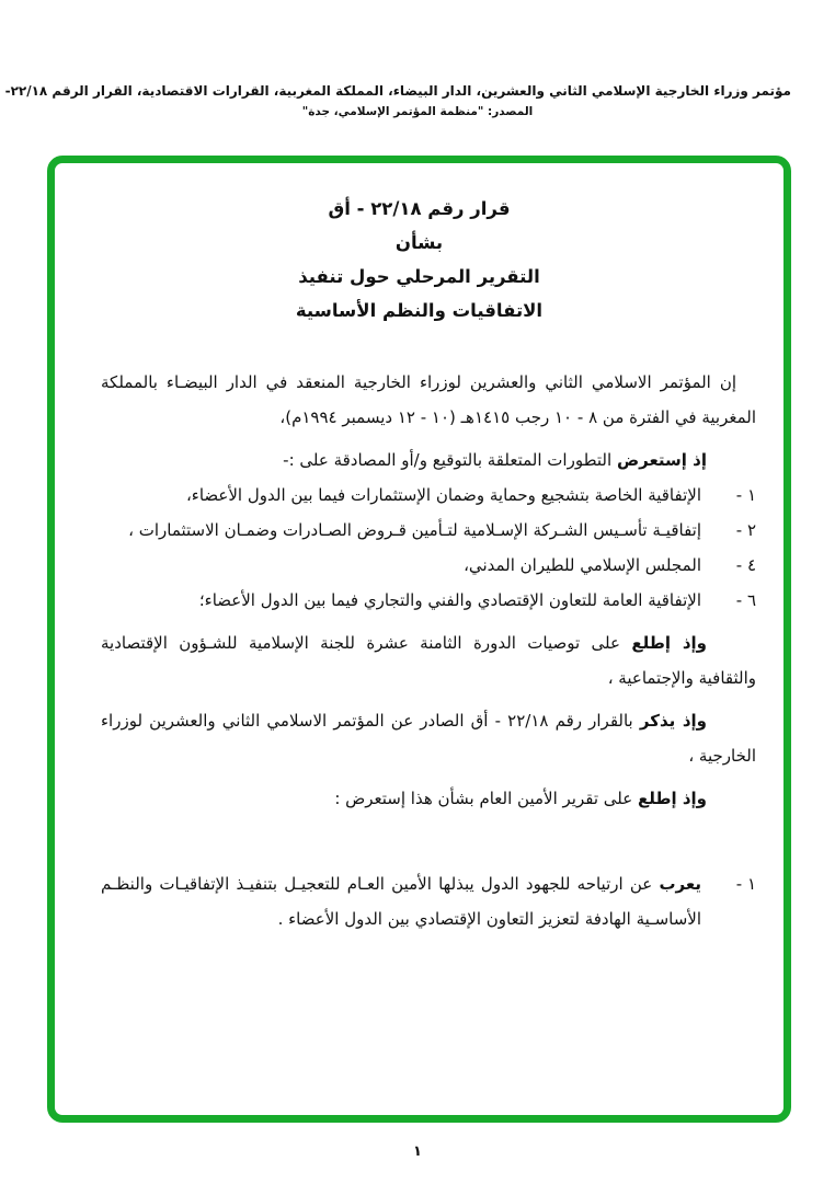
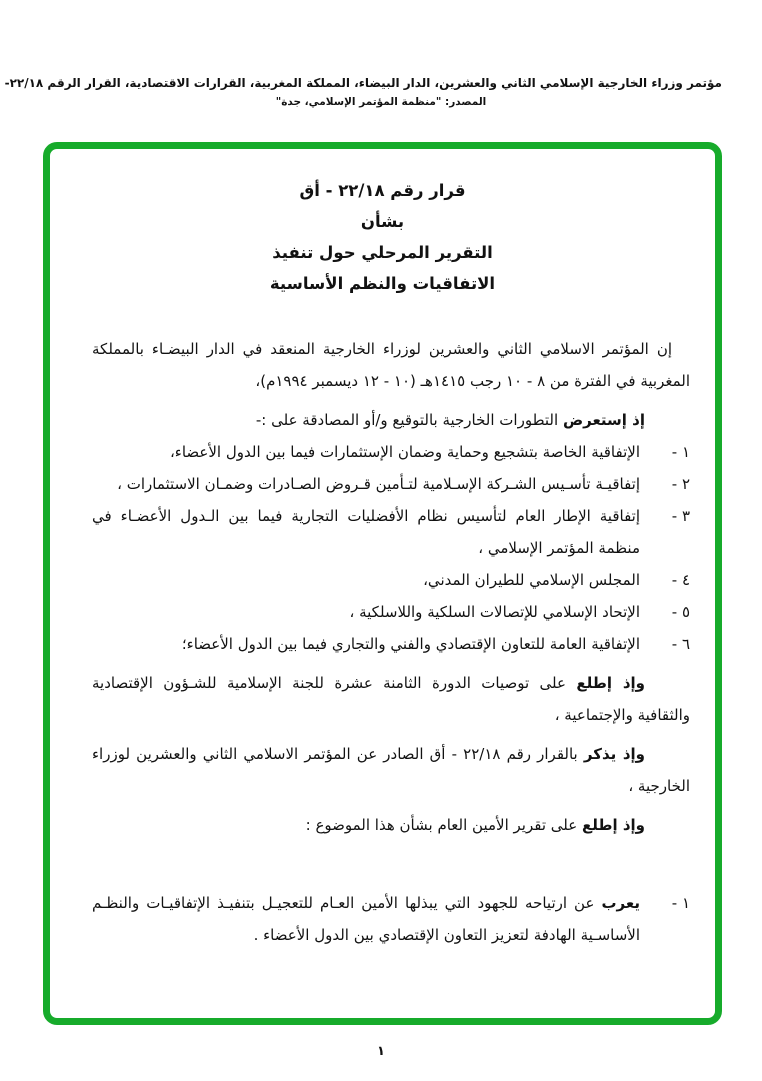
  مؤتمر وزراء الخارجية الإسلامي الثاني والعشرين، الدار البيضاء، المملكة المغربية، القرارات الاقتصادية، القرار الرقم ٢٢/١٨-
  المصدر: "منظمة المؤتمر الإسلامي، جدة"
  قرار رقم ٢٢/١٨ - أق
  بشأن
  التقرير المرحلي حول تنفيذ
  الاتفاقيات والنظم الأساسية
  إن المؤتمر الاسلامي الثاني والعشرين لوزراء الخارجية المنعقد في الدار البيضـاء بالمملكة المغربية في الفترة من ٨ - ١٠ رجب ١٤١٥هـ (١٠ - ١٢ ديسمبر ١٩٩٤م)،
- إذ إستعرض التطورات المتعلقة بالتوقيع و/أو المصادقة على :-
+ إذ إستعرض التطورات الخارجية بالتوقيع و/أو المصادقة على :-
  ١ -
  الإتفاقية الخاصة بتشجيع وحماية وضمان الإستثمارات فيما بين الدول الأعضاء،
  ٢ -
  إتفاقيـة تأسـيس الشـركة الإسـلامية لتـأمين قـروض الصـادرات وضمـان الاستثمارات ،
+ ٣ -
+ إتفاقية الإطار العام لتأسيس نظام الأفضليات التجارية فيما بين الـدول الأعضـاء في منظمة المؤتمر الإسلامي ،
  ٤ -
  المجلس الإسلامي للطيران المدني،
+ ٥ -
+ الإتحاد الإسلامي للإتصالات السلكية واللاسلكية ،
  ٦ -
  الإتفاقية العامة للتعاون الإقتصادي والفني والتجاري فيما بين الدول الأعضاء؛
  وإذ إطلع على توصيات الدورة الثامنة عشرة للجنة الإسلامية للشـؤون الإقتصادية والثقافية والإجتماعية ،
  وإذ يذكر بالقرار رقم ٢٢/١٨ - أق الصادر عن المؤتمر الاسلامي الثاني والعشرين لوزراء الخارجية ،
- وإذ إطلع على تقرير الأمين العام بشأن هذا إستعرض :
+ وإذ إطلع على تقرير الأمين العام بشأن هذا الموضوع :
  ١ -
- يعرب عن ارتياحه للجهود الدول يبذلها الأمين العـام للتعجيـل بتنفيـذ الإتفاقيـات والنظـم الأساسـية الهادفة لتعزيز التعاون الإقتصادي بين الدول الأعضاء .
+ يعرب عن ارتياحه للجهود التي يبذلها الأمين العـام للتعجيـل بتنفيـذ الإتفاقيـات والنظـم الأساسـية الهادفة لتعزيز التعاون الإقتصادي بين الدول الأعضاء .
  ١
